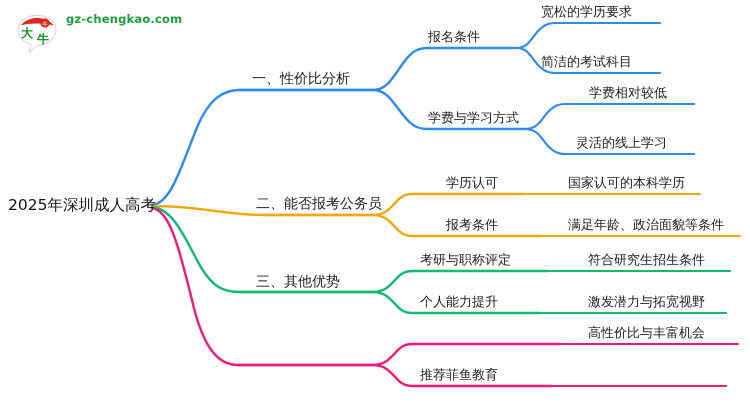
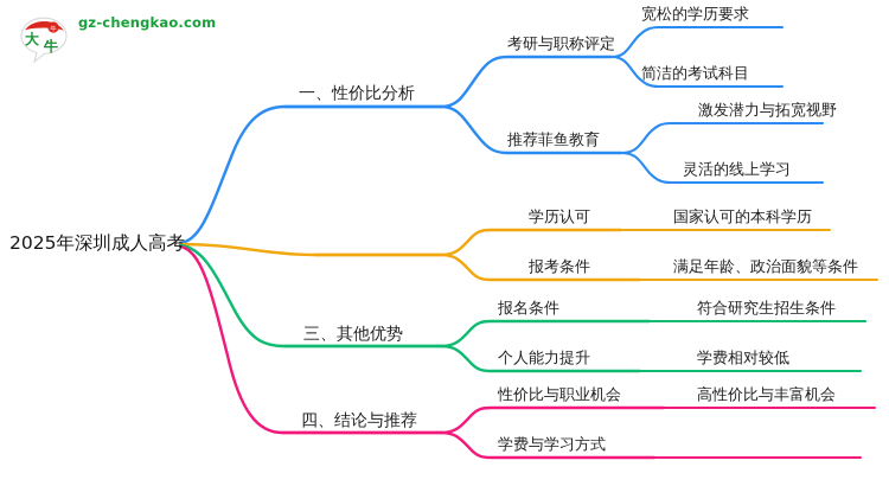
  大
  牛
  gz-chengkao.com
  2025年深圳成人高考
  一、性价比分析
- 报名条件
+ 考研与职称评定
  宽松的学历要求
  简洁的考试科目
- 学费与学习方式
+ 推荐菲鱼教育
- 学费相对较低
+ 激发潜力与拓宽视野
  灵活的线上学习
- 二、能否报考公务员
  学历认可
  国家认可的本科学历
  报考条件
  满足年龄、政治面貌等条件
  三、其他优势
- 考研与职称评定
+ 报名条件
  符合研究生招生条件
  个人能力提升
- 激发潜力与拓宽视野
+ 学费相对较低
+ 四、结论与推荐
+ 性价比与职业机会
  高性价比与丰富机会
- 推荐菲鱼教育
+ 学费与学习方式
